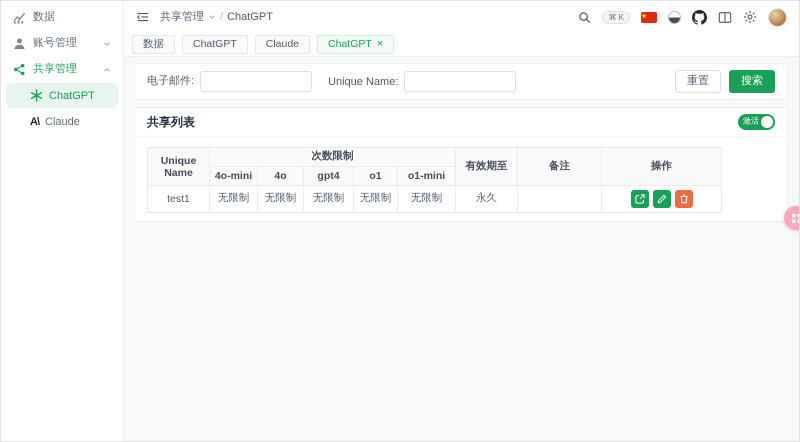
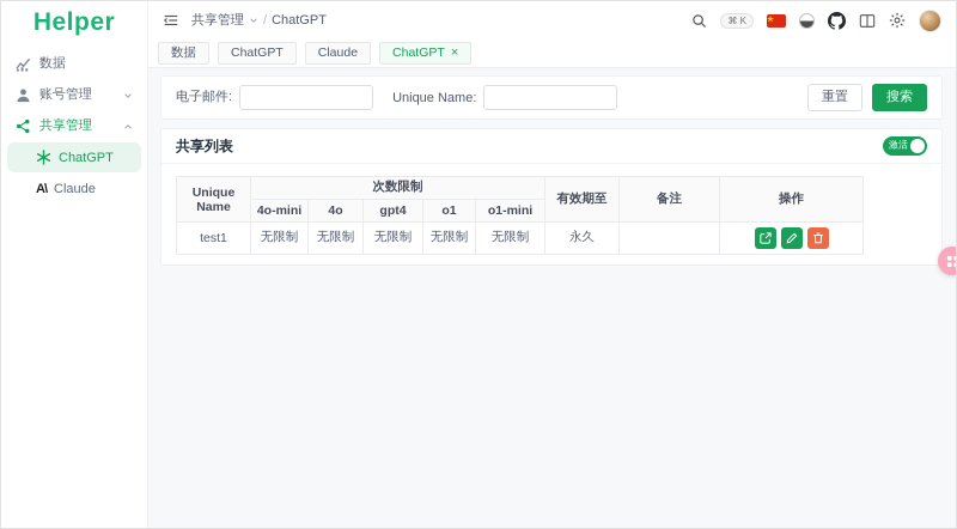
+ Helper
  数据
  账号管理
  共享管理
  ChatGPT
  A\
  Claude
  共享管理
  /
  ChatGPT
  ⌘ K
  数据
  ChatGPT
  Claude
  ChatGPT
  ×
  电子邮件:
  Unique Name:
  重置
  搜索
  共享列表
  激活
  Unique Name	次数限制	有效期至	备注	操作
  4o-mini	4o	gpt4	o1	o1-mini
  test1	无限制	无限制	无限制	无限制	无限制	永久
